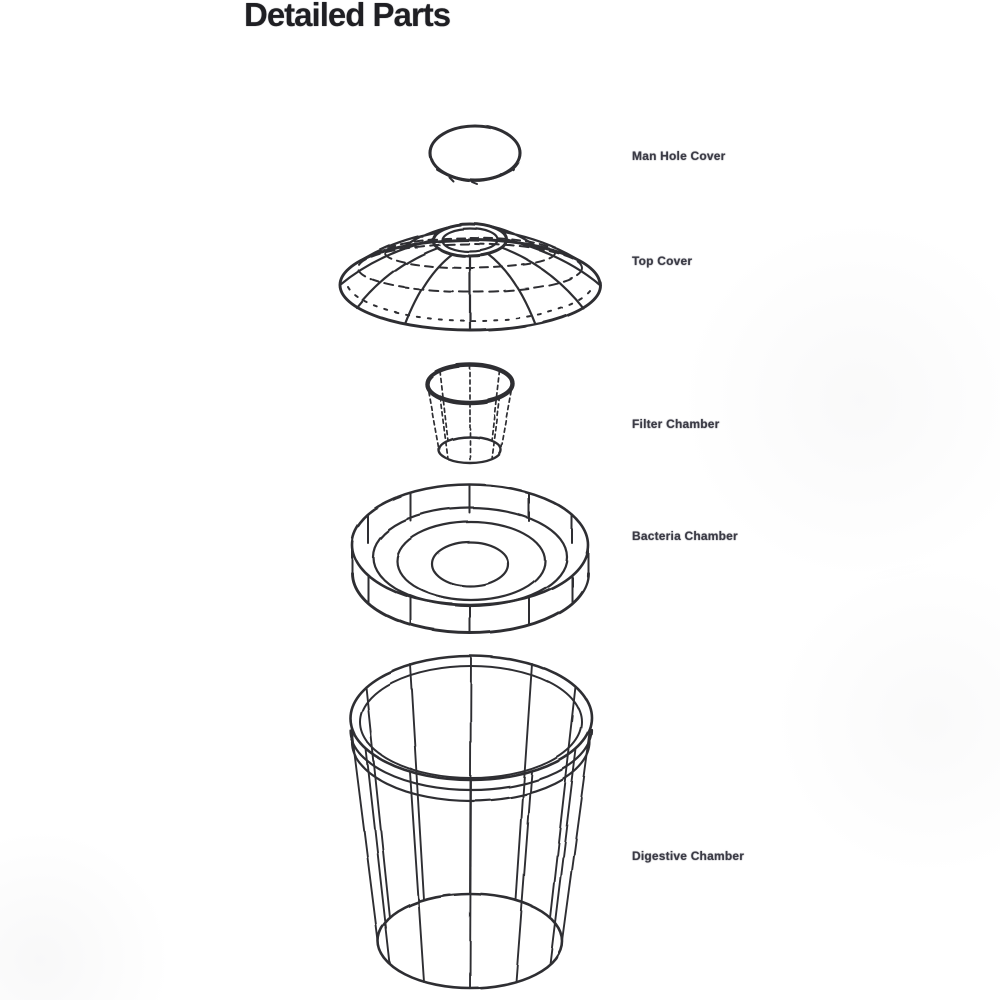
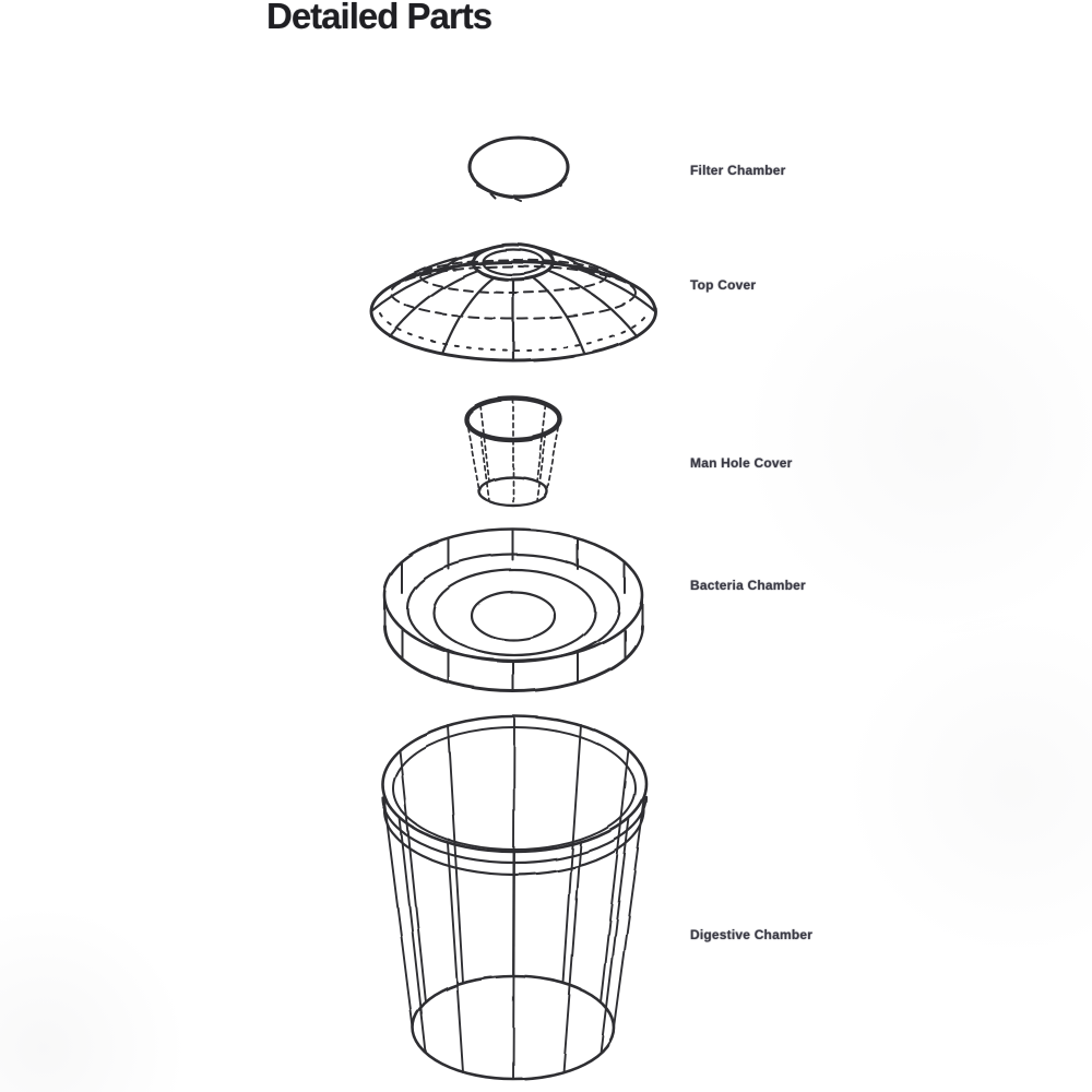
  Detailed Parts
- Man Hole Cover
+ Filter Chamber
  Top Cover
- Filter Chamber
+ Man Hole Cover
  Bacteria Chamber
  Digestive Chamber
